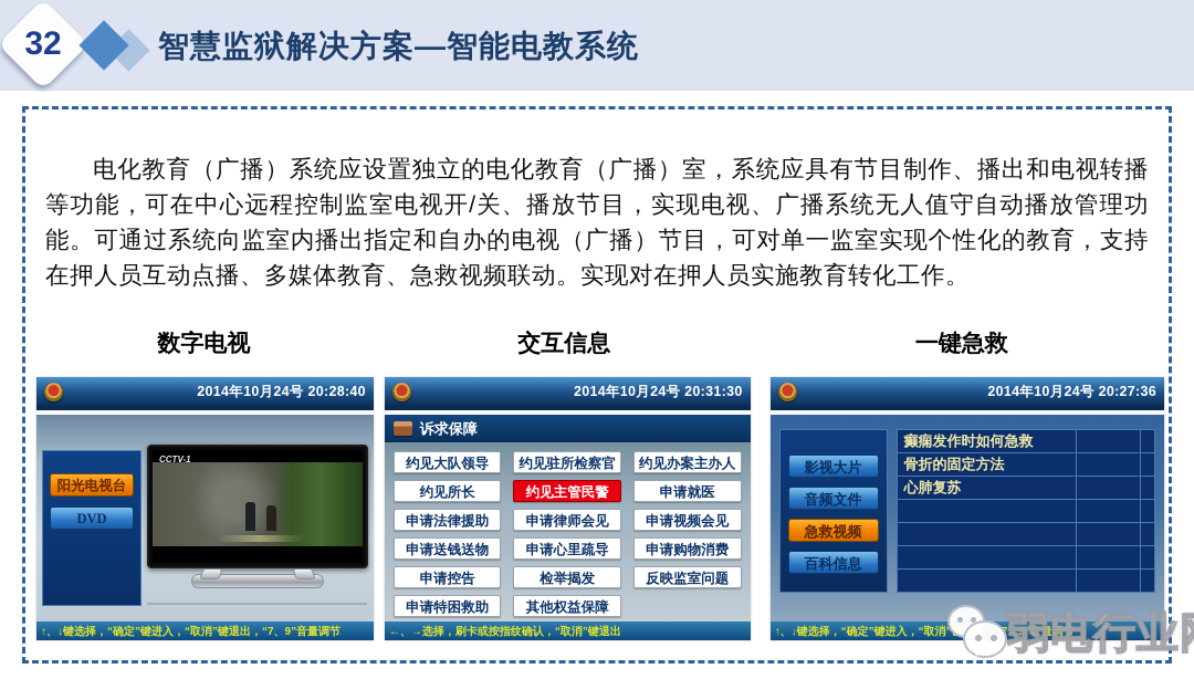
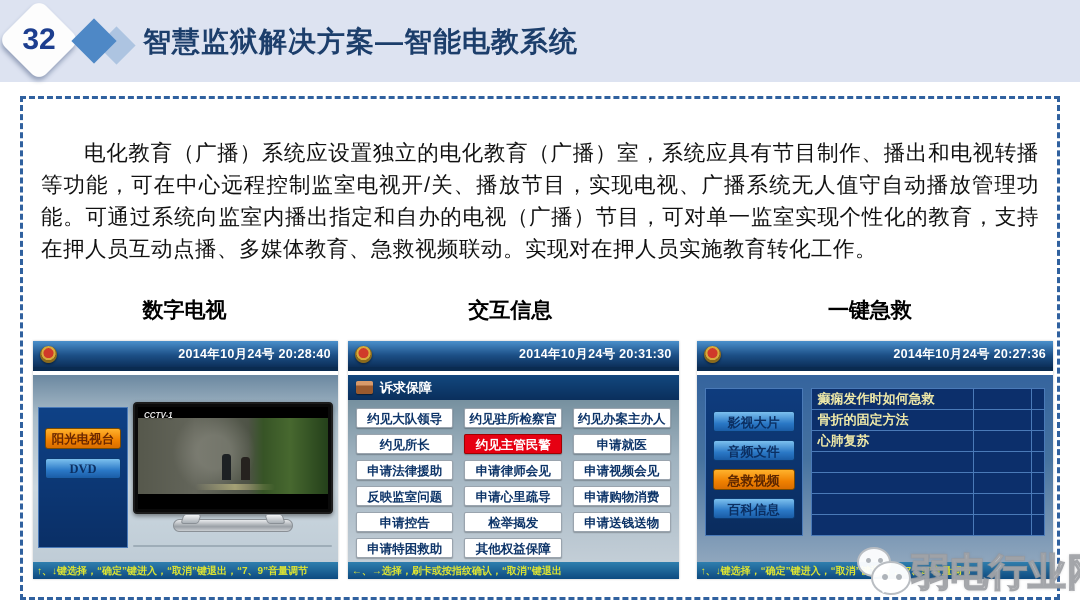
  智慧监狱解决方案—智能电教系统
  电化教育（广播）系统应设置独立的电化教育（广播）室，系统应具有节目制作、播出和电视转播等功能，可在中心远程控制监室电视开/关、播放节目，实现电视、广播系统无人值守自动播放管理功能。可通过系统向监室内播出指定和自办的电视（广播）节目，可对单一监室实现个性化的教育，支持在押人员互动点播、多媒体教育、急救视频联动。实现对在押人员实施教育转化工作。
  数字电视
  交互信息
  一键急救
  2014年10月24号 20:28:40
  阳光电视台
  DVD
  CCTV-1
  ↑、↓键选择，“确定”键进入，“取消”键退出，“7、9”音量调节
  2014年10月24号 20:31:30
  诉求保障
  约见大队领导
  约见驻所检察官
  约见办案主办人
  约见所长
  约见主管民警
  申请就医
  申请法律援助
  申请律师会见
  申请视频会见
- 申请送钱送物
+ 反映监室问题
  申请心里疏导
  申请购物消费
  申请控告
  检举揭发
- 反映监室问题
+ 申请送钱送物
  申请特困救助
  其他权益保障
  ←、→选择，刷卡或按指纹确认，“取消”键退出
  2014年10月24号 20:27:36
  影视大片
  音频文件
  急救视频
  百科信息
  癫痫发作时如何急救
  骨折的固定方法
  心肺复苏
  ↑、↓键选择，“确定”键进入，“取消”、9”音量调节
  弱电行业
